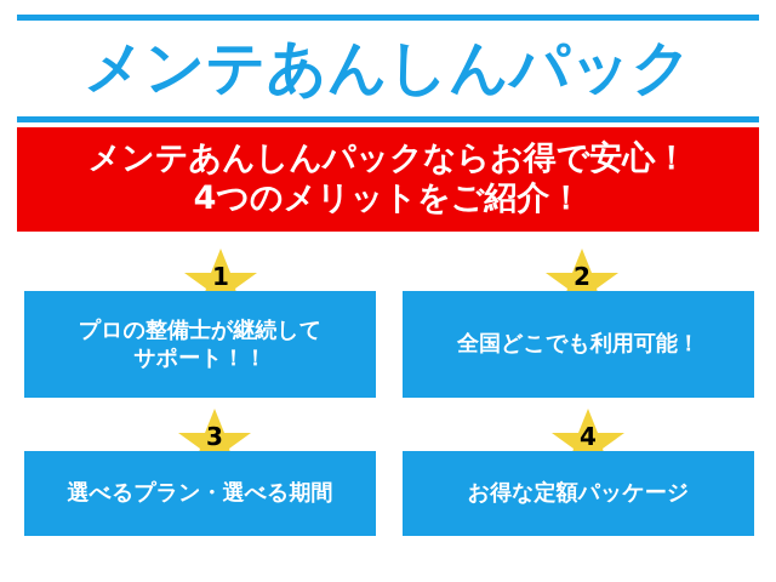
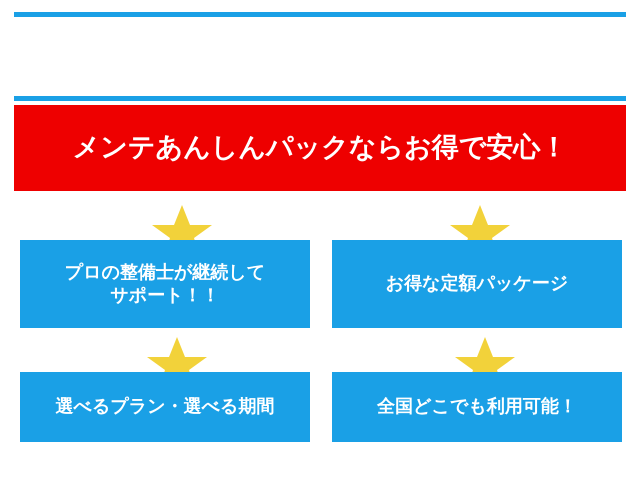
- メンテあんしんパック
  メンテあんしんパックならお得で安心！
- 4つのメリットをご紹介！
- 1
- 2
- 3
- 4
  プロの整備士が継続して
  サポート！！
- 全国どこでも利用可能！
+ お得な定額パッケージ
  選べるプラン・選べる期間
- お得な定額パッケージ
+ 全国どこでも利用可能！
